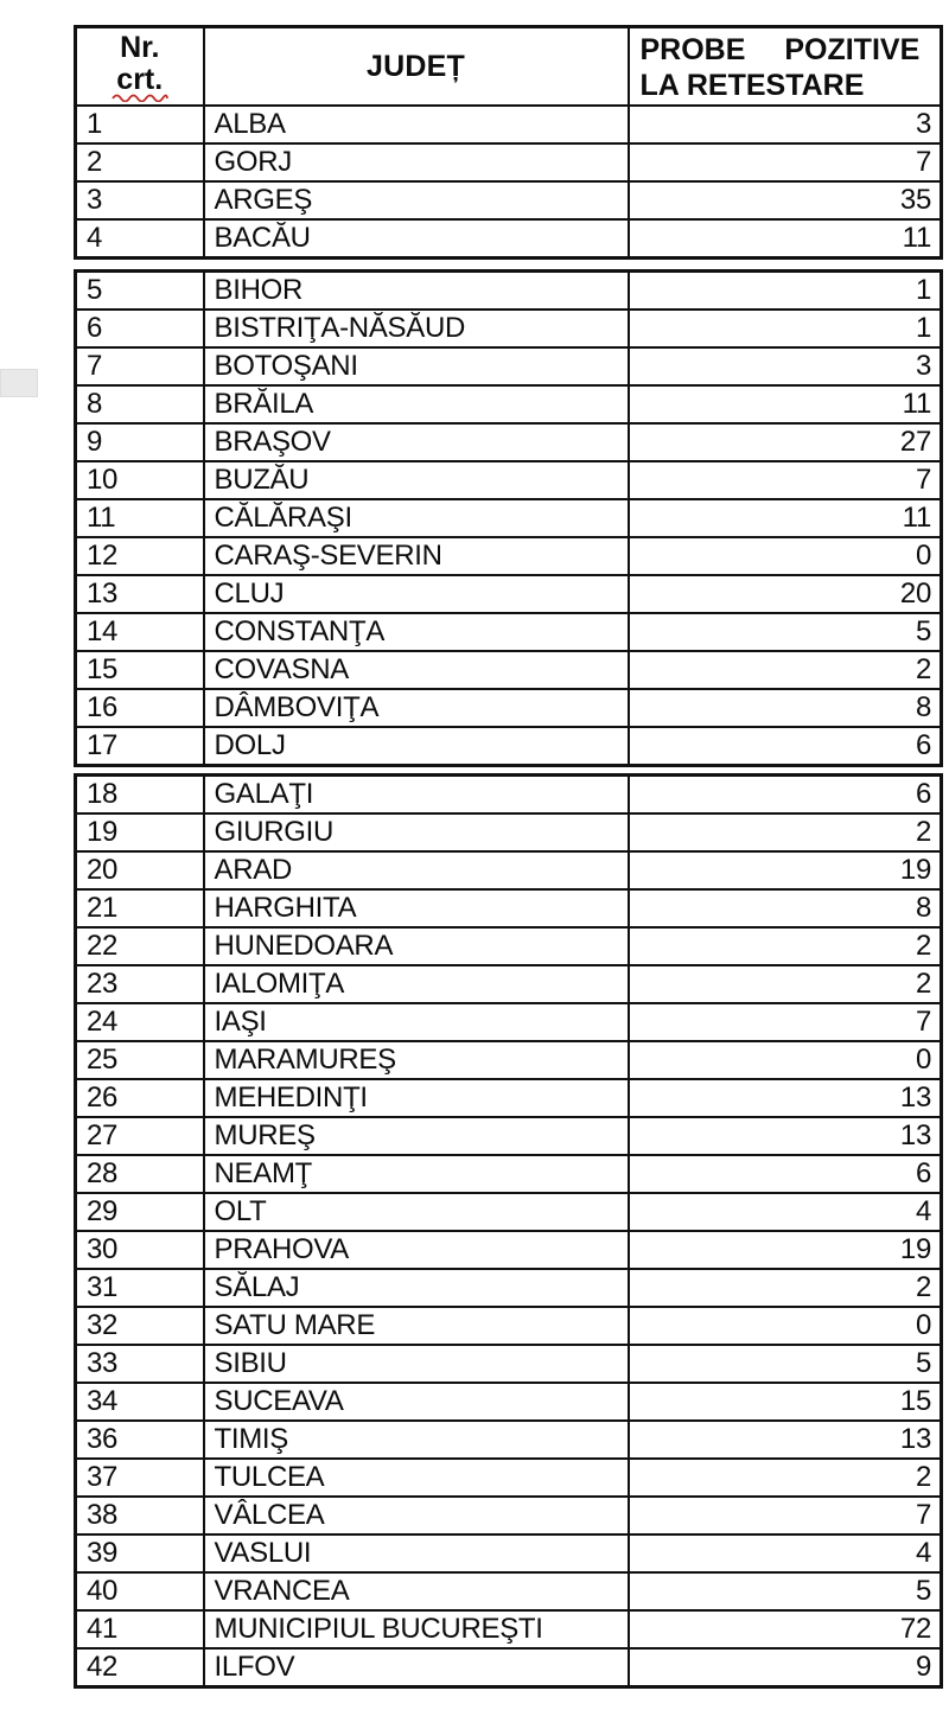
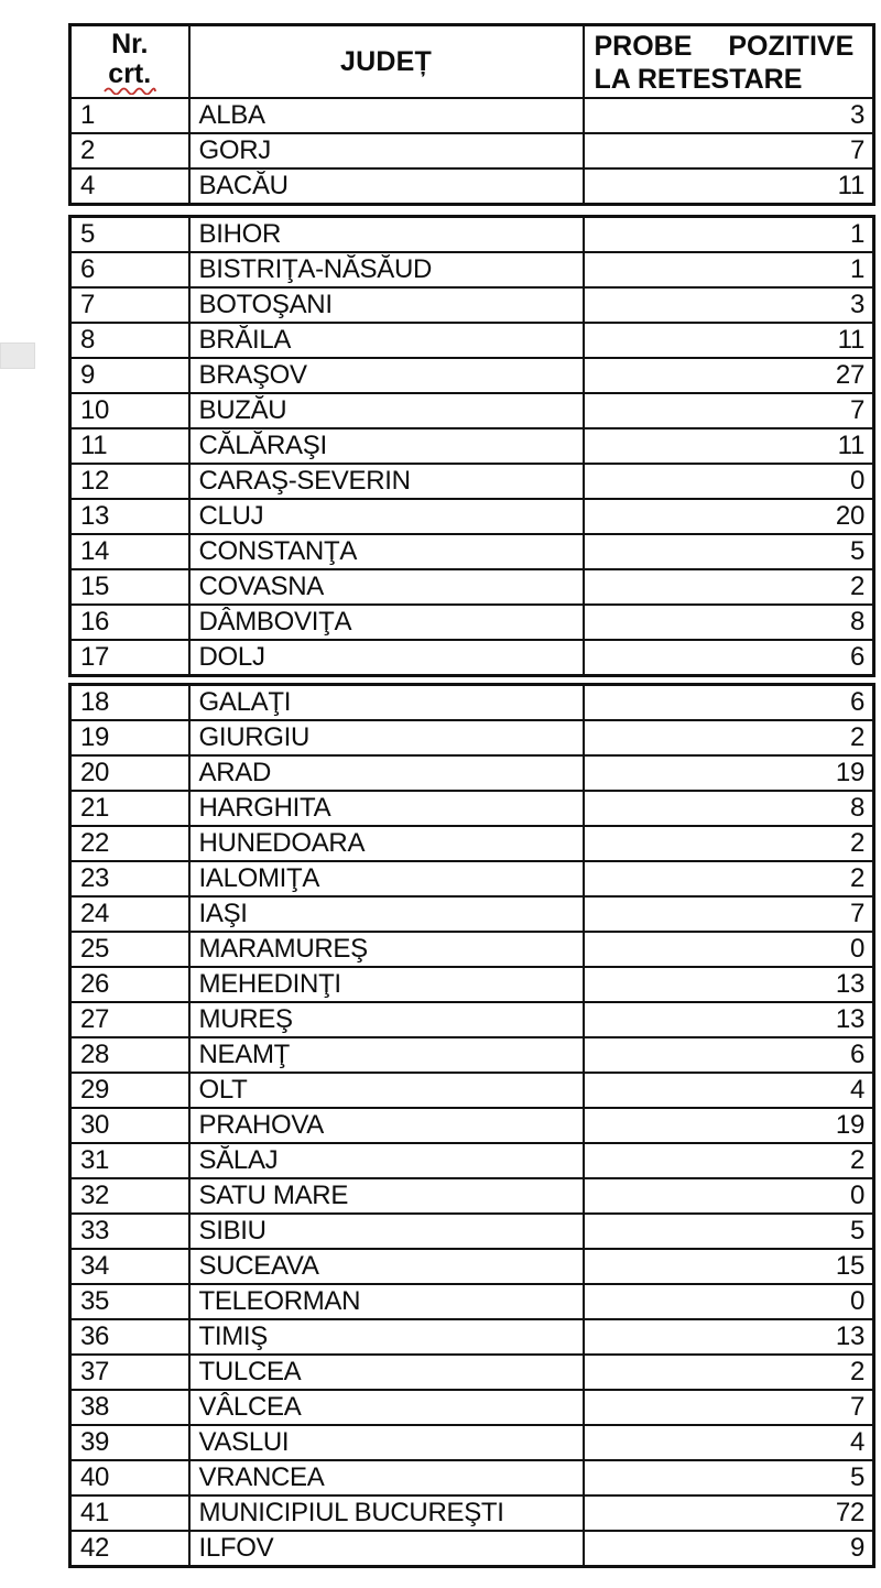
  Nr. crt.	JUDEȚ	PROBE POZITIVE LA RETESTARE
  1	ALBA	3
  2	GORJ	7
- 3	ARGEŞ	35
  4	BACĂU	11
  5	BIHOR	1
  6	BISTRIŢA-NĂSĂUD	1
  7	BOTOŞANI	3
  8	BRĂILA	11
  9	BRAŞOV	27
  10	BUZĂU	7
  11	CĂLĂRAŞI	11
  12	CARAŞ-SEVERIN	0
  13	CLUJ	20
  14	CONSTANŢA	5
  15	COVASNA	2
  16	DÂMBOVIŢA	8
  17	DOLJ	6
  18	GALAŢI	6
  19	GIURGIU	2
  20	ARAD	19
  21	HARGHITA	8
  22	HUNEDOARA	2
  23	IALOMIŢA	2
  24	IAŞI	7
  25	MARAMUREŞ	0
  26	MEHEDINŢI	13
  27	MUREŞ	13
  28	NEAMŢ	6
  29	OLT	4
  30	PRAHOVA	19
  31	SĂLAJ	2
  32	SATU MARE	0
  33	SIBIU	5
  34	SUCEAVA	15
+ 35	TELEORMAN	0
  36	TIMIŞ	13
  37	TULCEA	2
  38	VÂLCEA	7
  39	VASLUI	4
  40	VRANCEA	5
  41	MUNICIPIUL BUCUREŞTI	72
  42	ILFOV	9
